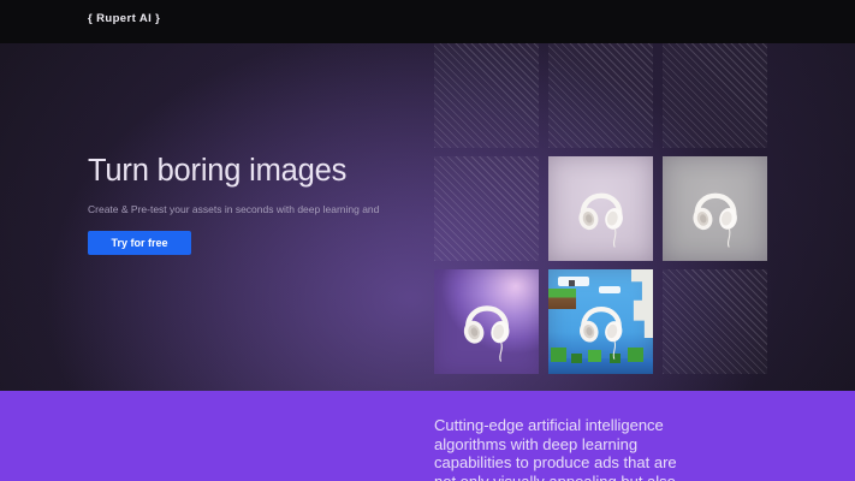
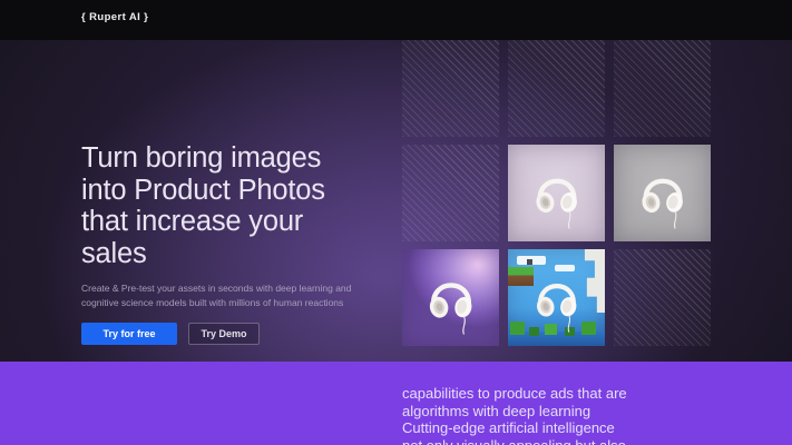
  { Rupert AI }
  Turn boring images
+ into Product Photos
+ that increase your
+ sales
  Create & Pre-test your assets in seconds with deep learning and
+ cognitive science models built with millions of human reactions
  Try for free
+ Try Demo
- Cutting-edge artificial intelligence
+ capabilities to produce ads that are
  algorithms with deep learning
- capabilities to produce ads that are
+ Cutting-edge artificial intelligence
